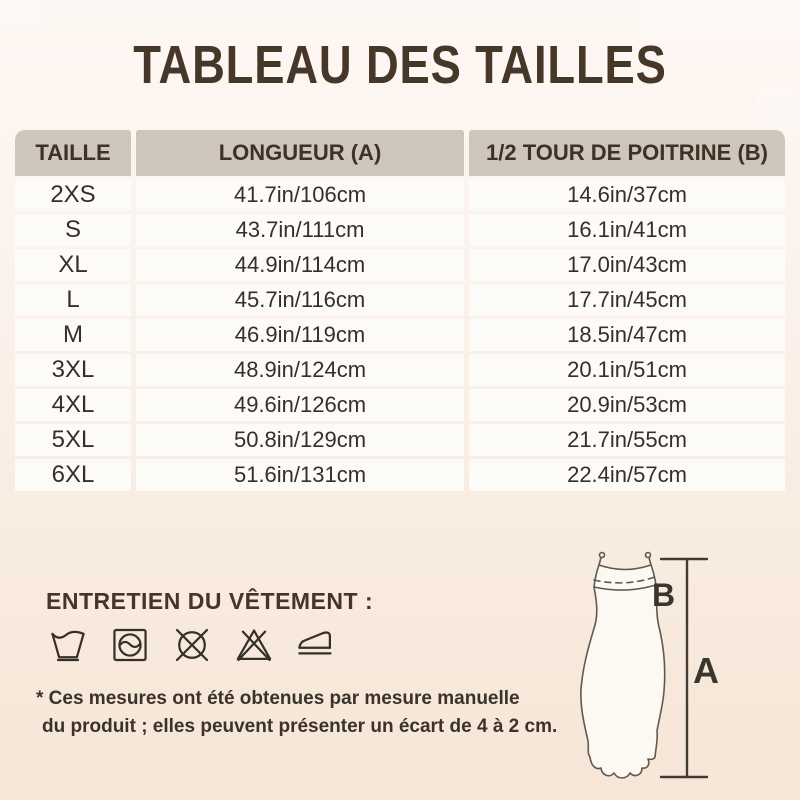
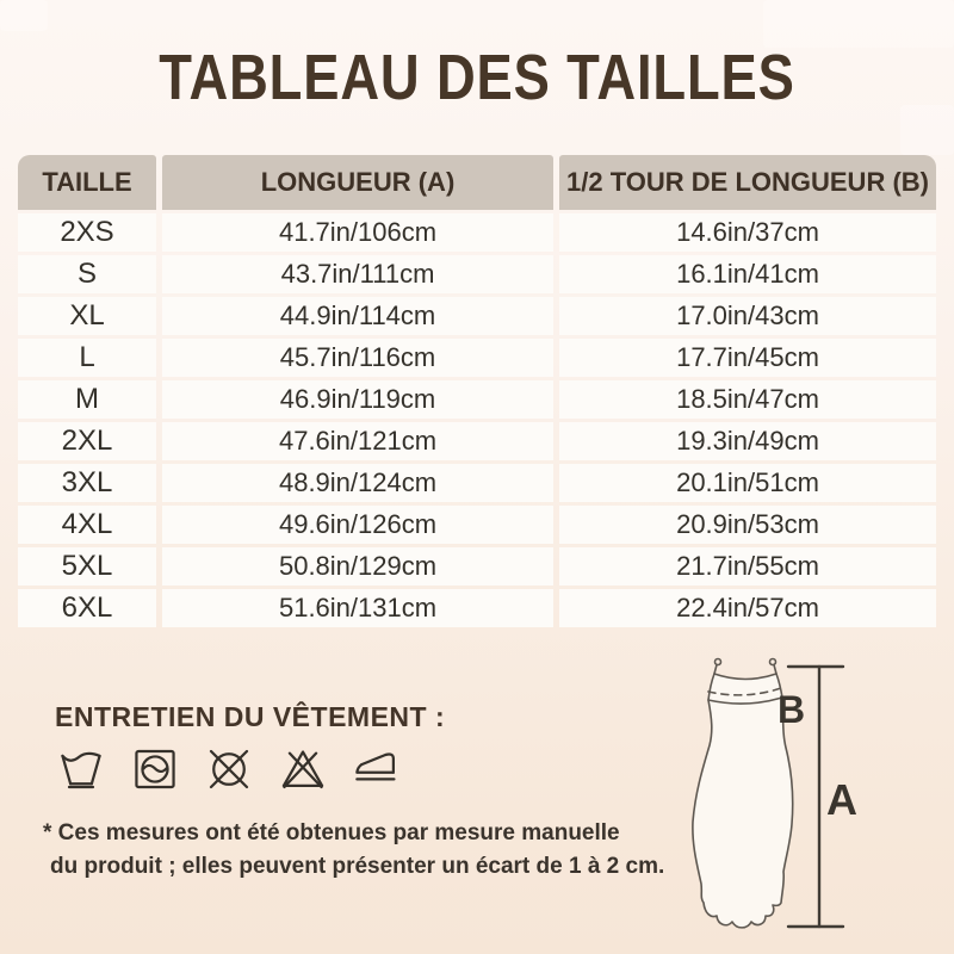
  TABLEAU DES TAILLES
- TAILLE	LONGUEUR (A)	1/2 TOUR DE POITRINE (B)
+ TAILLE	LONGUEUR (A)	1/2 TOUR DE LONGUEUR (B)
  2XS	41.7in/106cm	14.6in/37cm
  S	43.7in/111cm	16.1in/41cm
  XL	44.9in/114cm	17.0in/43cm
  L	45.7in/116cm	17.7in/45cm
  M	46.9in/119cm	18.5in/47cm
+ 2XL	47.6in/121cm	19.3in/49cm
  3XL	48.9in/124cm	20.1in/51cm
  4XL	49.6in/126cm	20.9in/53cm
  5XL	50.8in/129cm	21.7in/55cm
  6XL	51.6in/131cm	22.4in/57cm
  ENTRETIEN DU VÊTEMENT :
  * Ces mesures ont été obtenues par mesure manuelle
- du produit ; elles peuvent présenter un écart de 4 à 2 cm.
+ du produit ; elles peuvent présenter un écart de 1 à 2 cm.
  A
  B
